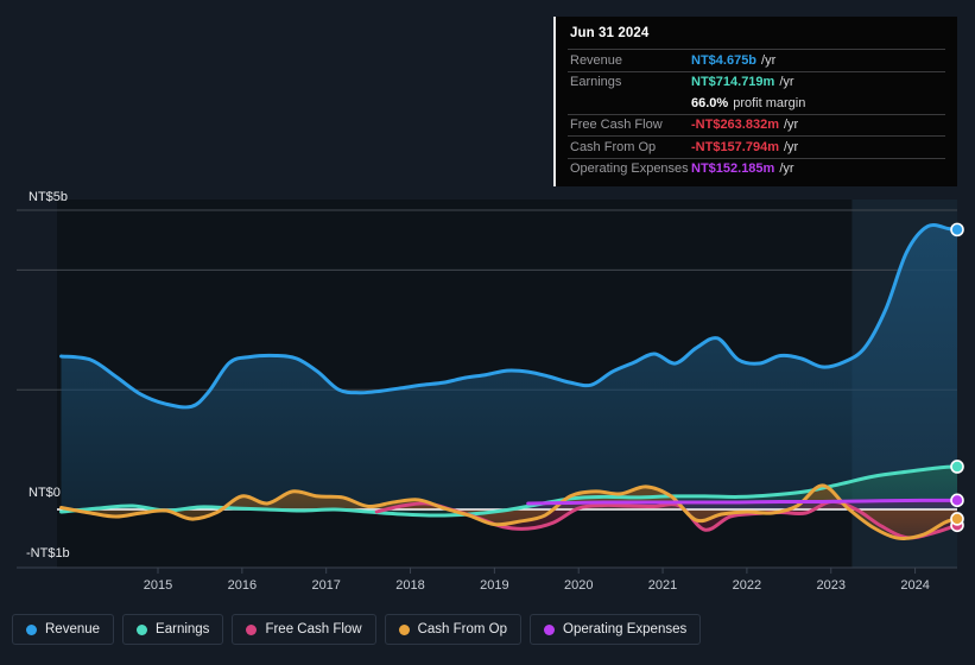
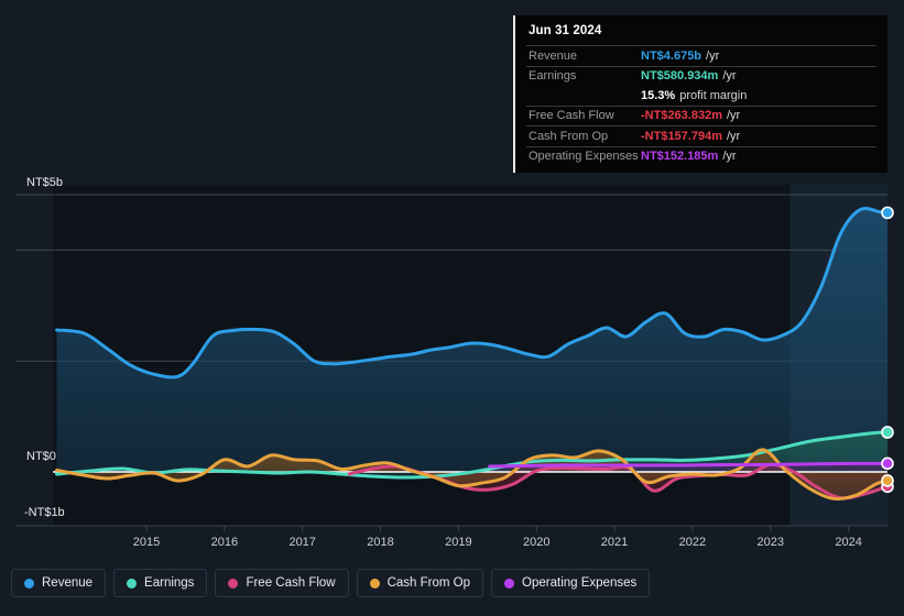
  NT$5b
  NT$0
  -NT$1b
  2015
  2016
  2017
  2018
  2019
  2020
  2021
  2022
  2023
  2024
  Jun 31 2024
  Revenue
  NT$4.675b
  /yr
  Earnings
- NT$714.719m
+ NT$580.934m
  /yr
- 66.0%
+ 15.3%
  profit margin
  Free Cash Flow
  -NT$263.832m
  /yr
  Cash From Op
  -NT$157.794m
  /yr
  Operating Expenses
  NT$152.185m
  /yr
  Revenue
  Earnings
  Free Cash Flow
  Cash From Op
  Operating Expenses
